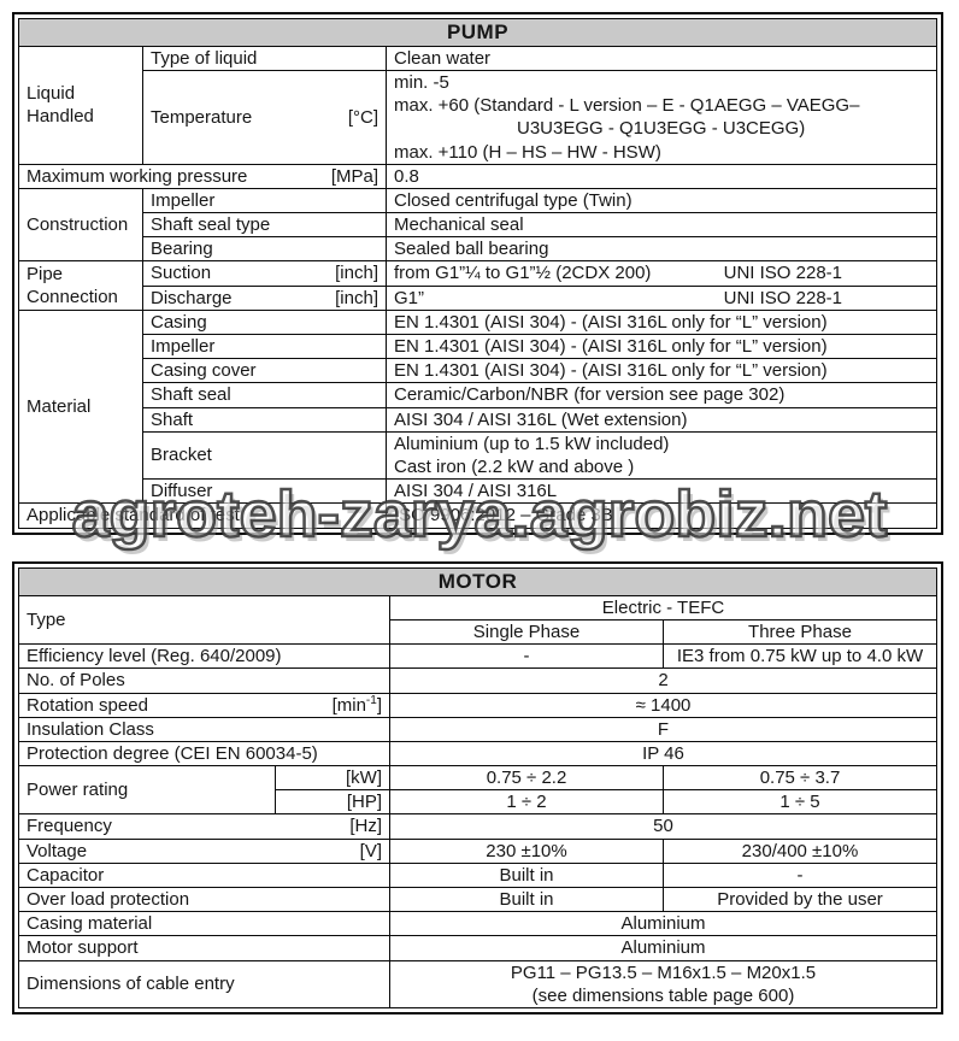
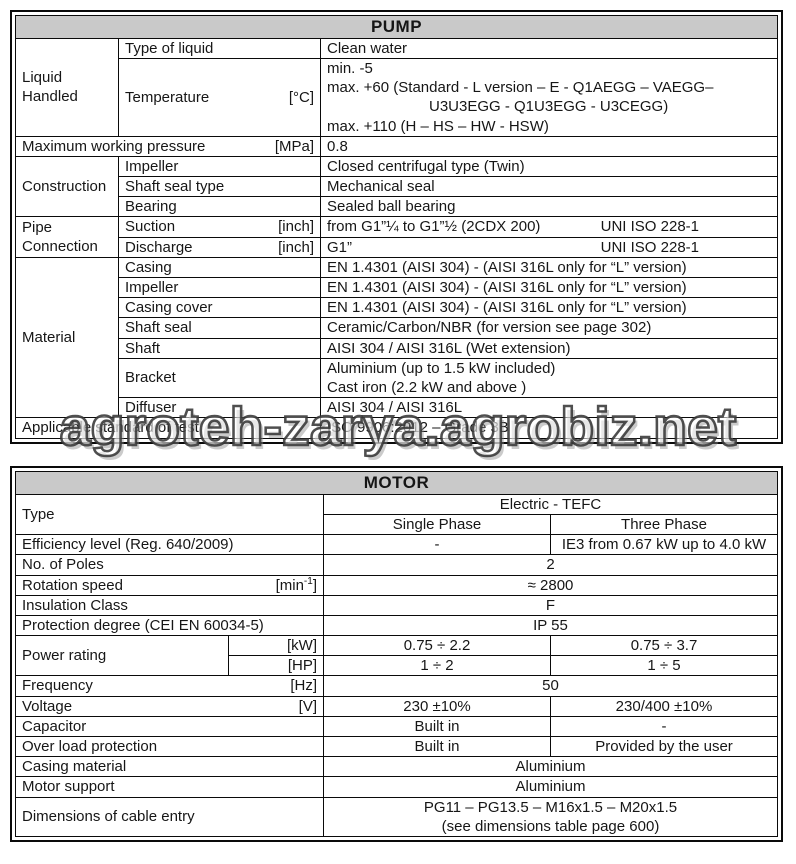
  PUMP
  Liquid Handled	Type of liquid	Clean water
  Temperature [°C]	min. -5 max. +60 (Standard - L version – E - Q1AEGG – VAEGG– U3U3EGG - Q1U3EGG - U3CEGG) max. +110 (H – HS – HW - HSW)
  Maximum working pressure [MPa]	0.8
  Construction	Impeller	Closed centrifugal type (Twin)
  Shaft seal type	Mechanical seal
  Bearing	Sealed ball bearing
  Pipe Connection	Suction [inch]	from G1”¼ to G1”½ (2CDX 200) UNI ISO 228-1
  Discharge [inch]	G1” UNI ISO 228-1
  Material	Casing	EN 1.4301 (AISI 304) - (AISI 316L only for “L” version)
  Impeller	EN 1.4301 (AISI 304) - (AISI 316L only for “L” version)
  Casing cover	EN 1.4301 (AISI 304) - (AISI 316L only for “L” version)
  Shaft seal	Ceramic/Carbon/NBR (for version see page 302)
  Shaft	AISI 304 / AISI 316L (Wet extension)
  Bracket	Aluminium (up to 1.5 kW included) Cast iron (2.2 kW and above )
  Diffuser	AISI 304 / AISI 316L
  Applicable standard of test	ISO 9906:2012 – Grade 3B
  agroteh-zarya.agrobiz.net
  MOTOR
  Type	Electric - TEFC
  Single Phase	Three Phase
- Efficiency level (Reg. 640/2009)	-	IE3 from 0.75 kW up to 4.0 kW
+ Efficiency level (Reg. 640/2009)	-	IE3 from 0.67 kW up to 4.0 kW
  No. of Poles	2
- Rotation speed [min-1]	≈ 1400
+ Rotation speed [min-1]	≈ 2800
  Insulation Class	F
- Protection degree (CEI EN 60034-5)	IP 46
+ Protection degree (CEI EN 60034-5)	IP 55
  Power rating	[kW]	0.75 ÷ 2.2	0.75 ÷ 3.7
  [HP]	1 ÷ 2	1 ÷ 5
  Frequency [Hz]	50
  Voltage [V]	230 ±10%	230/400 ±10%
  Capacitor	Built in	-
  Over load protection	Built in	Provided by the user
  Casing material	Aluminium
  Motor support	Aluminium
  Dimensions of cable entry	PG11 – PG13.5 – M16x1.5 – M20x1.5 (see dimensions table page 600)
